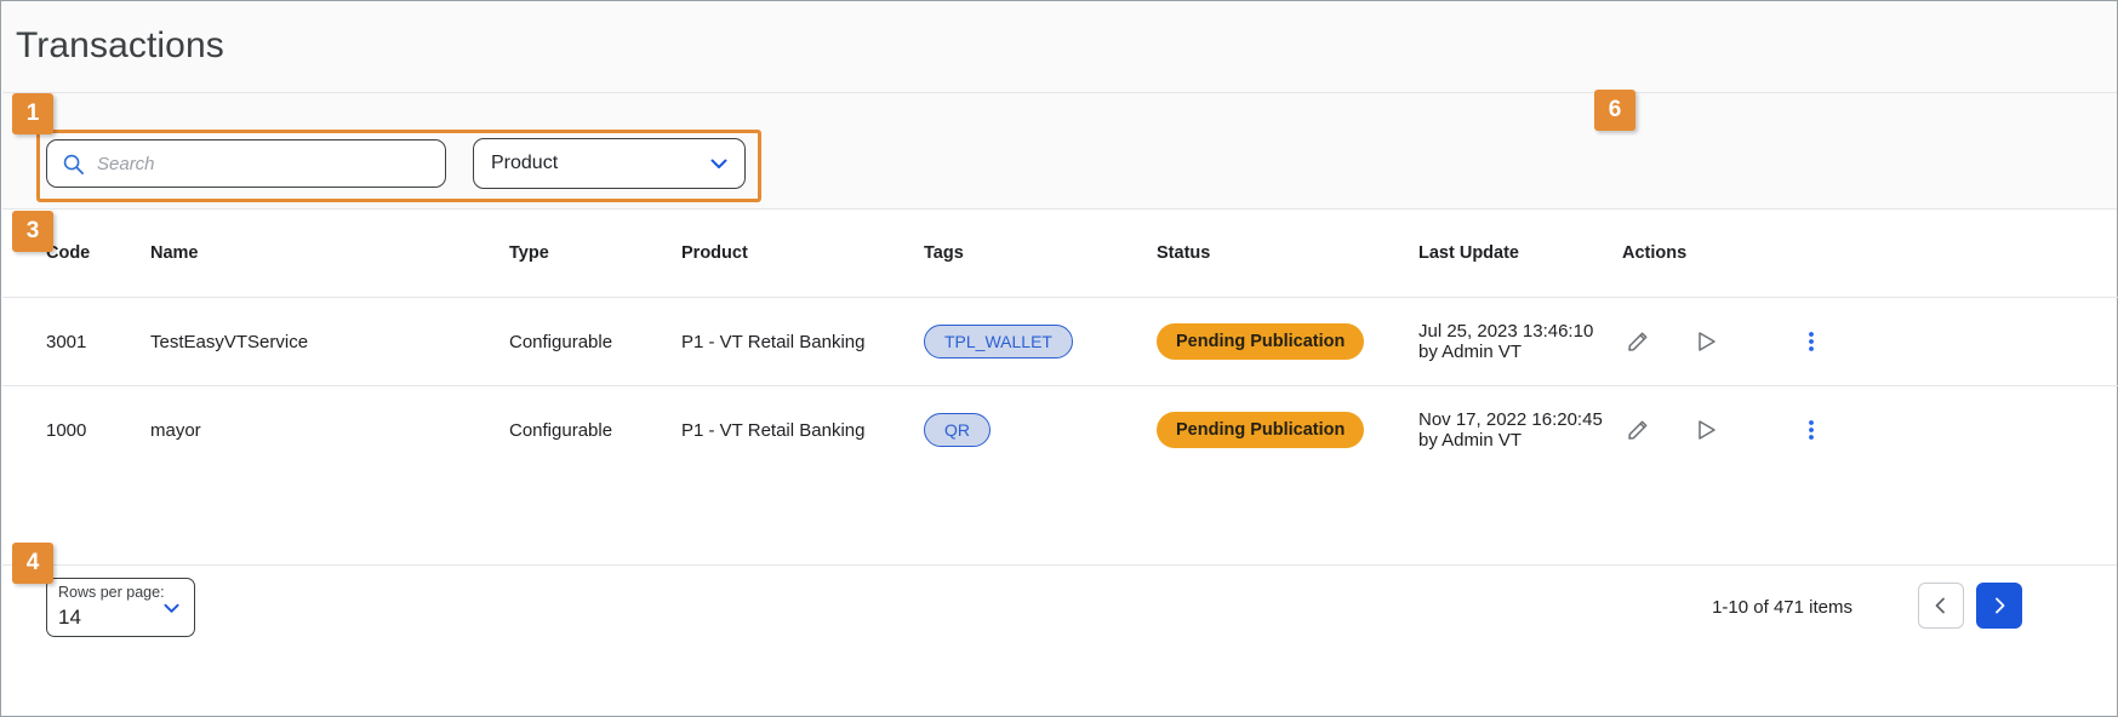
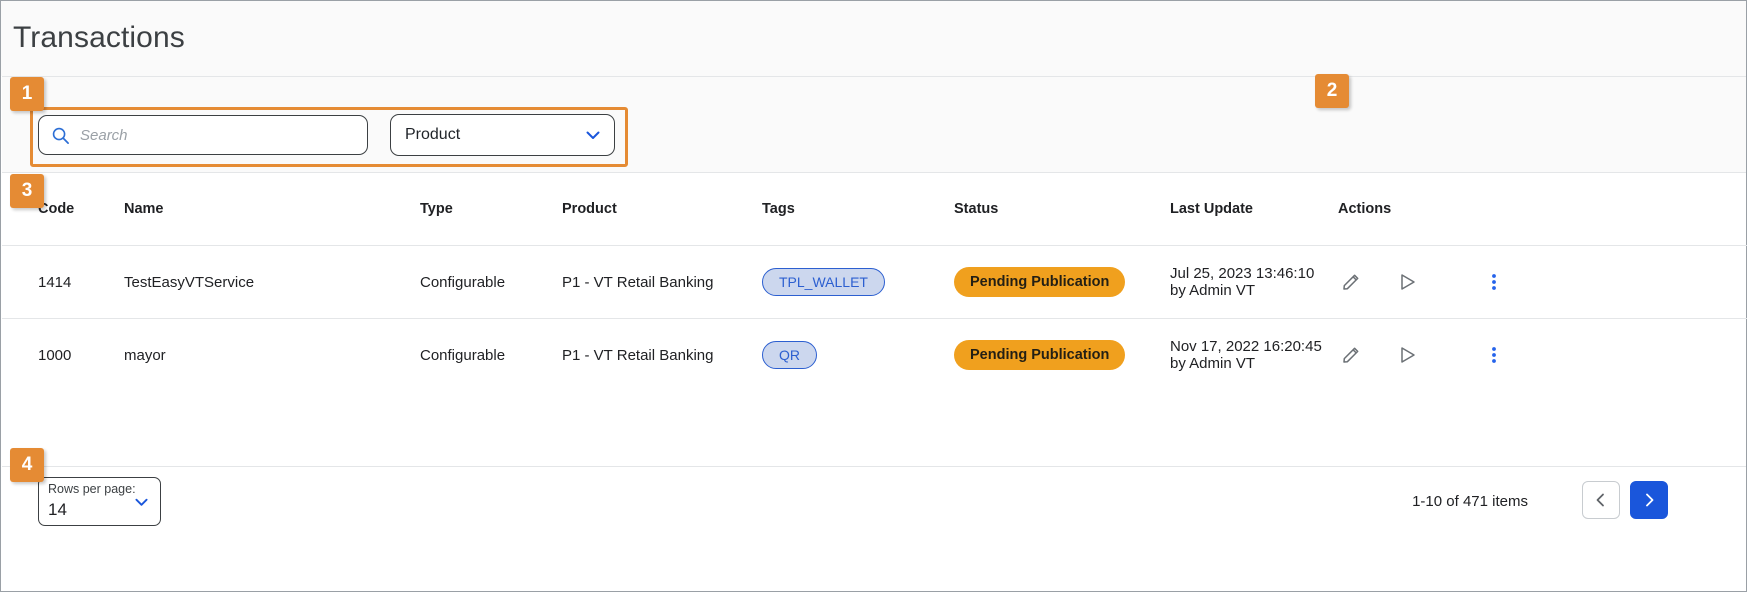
  Transactions
  Search
  Product
  Code	Name	Type	Product	Tags	Status	Last Update	Actions
- 3001	TestEasyVTService	Configurable	P1 - VT Retail Banking	TPL_WALLET	Pending Publication	Jul 25, 2023 13:46:10 by Admin VT
+ 1414	TestEasyVTService	Configurable	P1 - VT Retail Banking	TPL_WALLET	Pending Publication	Jul 25, 2023 13:46:10 by Admin VT
  1000	mayor	Configurable	P1 - VT Retail Banking	QR	Pending Publication	Nov 17, 2022 16:20:45 by Admin VT
  Rows per page:
  14
  1-10 of 471 items
  1
- 6
+ 2
  3
  4
